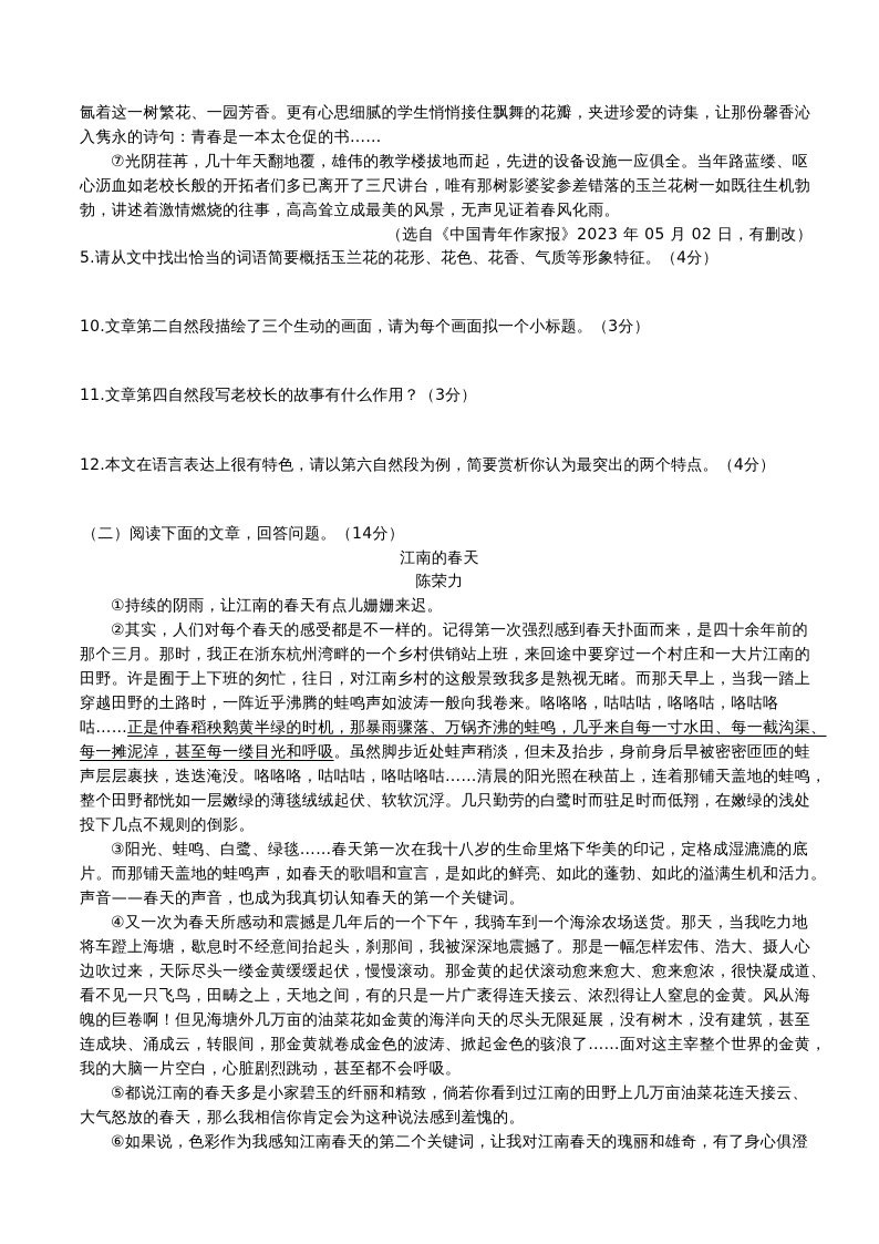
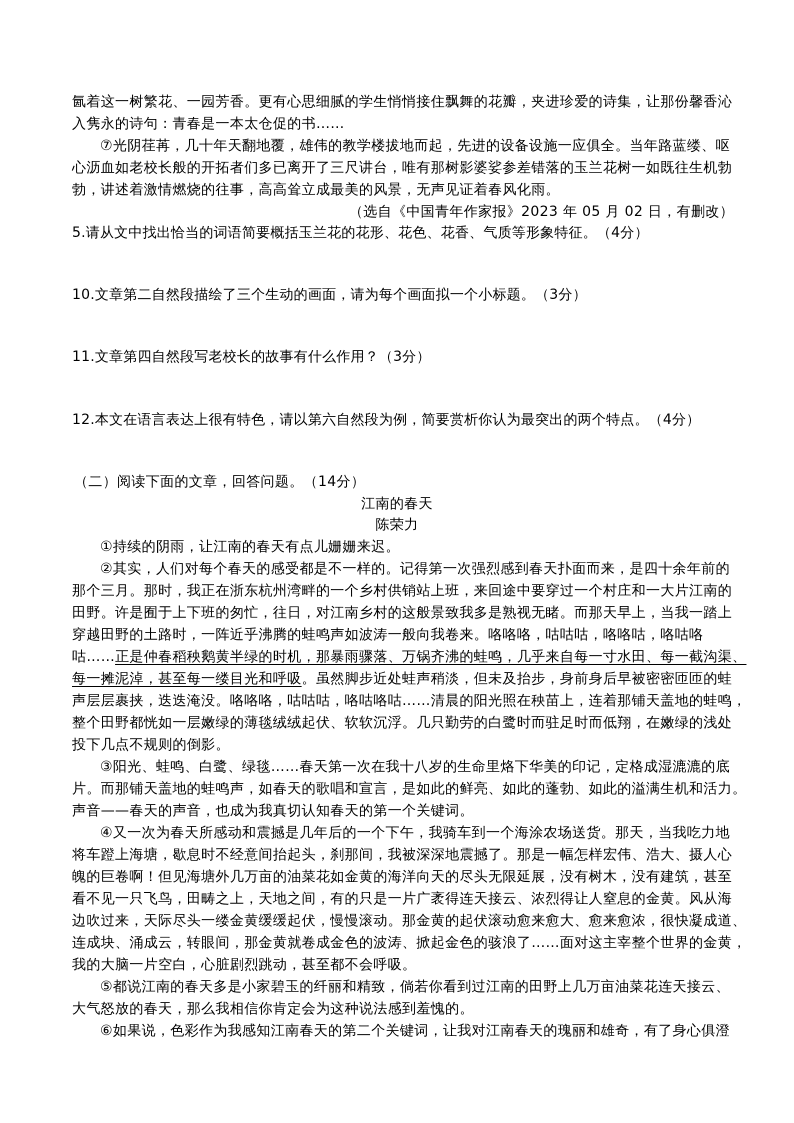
  氤着这一树繁花、一园芳香。更有心思细腻的学生悄悄接住飘舞的花瓣，夹进珍爱的诗集，让那份馨香沁
  入隽永的诗句：青春是一本太仓促的书……
  ⑦光阴荏苒，几十年天翻地覆，雄伟的教学楼拔地而起，先进的设备设施一应俱全。当年路蓝缕、呕
  心沥血如老校长般的开拓者们多已离开了三尺讲台，唯有那树影婆娑参差错落的玉兰花树一如既往生机勃
  勃，讲述着激情燃烧的往事，高高耸立成最美的风景，无声见证着春风化雨。
  （选自《中国青年作家报》2023 年 05 月 02 日，有删改）
  5.请从文中找出恰当的词语简要概括玉兰花的花形、花色、花香、气质等形象特征。（4分）
  10.文章第二自然段描绘了三个生动的画面，请为每个画面拟一个小标题。（3分）
  11.文章第四自然段写老校长的故事有什么作用？（3分）
  12.本文在语言表达上很有特色，请以第六自然段为例，简要赏析你认为最突出的两个特点。（4分）
  （二）阅读下面的文章，回答问题。（14分）
  江南的春天
  陈荣力
  ①持续的阴雨，让江南的春天有点儿姗姗来迟。
  ②其实，人们对每个春天的感受都是不一样的。记得第一次强烈感到春天扑面而来，是四十余年前的
  那个三月。那时，我正在浙东杭州湾畔的一个乡村供销站上班，来回途中要穿过一个村庄和一大片江南的
  田野。许是囿于上下班的匆忙，往日，对江南乡村的这般景致我多是熟视无睹。而那天早上，当我一踏上
  穿越田野的土路时，一阵近乎沸腾的蛙鸣声如波涛一般向我卷来。咯咯咯，咕咕咕，咯咯咕，咯咕咯
  咕……正是仲春稻秧鹅黄半绿的时机，那暴雨骤落、万锅齐沸的蛙鸣，几乎来自每一寸水田、每一截沟渠、
  每一摊泥淖，甚至每一缕目光和呼吸。虽然脚步近处蛙声稍淡，但未及抬步，身前身后早被密密匝匝的蛙
  声层层裹挟，迭迭淹没。咯咯咯，咕咕咕，咯咕咯咕……清晨的阳光照在秧苗上，连着那铺天盖地的蛙鸣，
  整个田野都恍如一层嫩绿的薄毯绒绒起伏、软软沉浮。几只勤劳的白鹭时而驻足时而低翔，在嫩绿的浅处
  投下几点不规则的倒影。
  ③阳光、蛙鸣、白鹭、绿毯……春天第一次在我十八岁的生命里烙下华美的印记，定格成湿漉漉的底
  片。而那铺天盖地的蛙鸣声，如春天的歌唱和宣言，是如此的鲜亮、如此的蓬勃、如此的溢满生机和活力。
  声音——春天的声音，也成为我真切认知春天的第一个关键词。
  ④又一次为春天所感动和震撼是几年后的一个下午，我骑车到一个海涂农场送货。那天，当我吃力地
  将车蹬上海塘，歇息时不经意间抬起头，刹那间，我被深深地震撼了。那是一幅怎样宏伟、浩大、摄人心
- 边吹过来，天际尽头一缕金黄缓缓起伏，慢慢滚动。那金黄的起伏滚动愈来愈大、愈来愈浓，很快凝成道、
+ 魄的巨卷啊！但见海塘外几万亩的油菜花如金黄的海洋向天的尽头无限延展，没有树木，没有建筑，甚至
  看不见一只飞鸟，田畴之上，天地之间，有的只是一片广袤得连天接云、浓烈得让人窒息的金黄。风从海
- 魄的巨卷啊！但见海塘外几万亩的油菜花如金黄的海洋向天的尽头无限延展，没有树木，没有建筑，甚至
+ 边吹过来，天际尽头一缕金黄缓缓起伏，慢慢滚动。那金黄的起伏滚动愈来愈大、愈来愈浓，很快凝成道、
  连成块、涌成云，转眼间，那金黄就卷成金色的波涛、掀起金色的骇浪了……面对这主宰整个世界的金黄，
  我的大脑一片空白，心脏剧烈跳动，甚至都不会呼吸。
  ⑤都说江南的春天多是小家碧玉的纤丽和精致，倘若你看到过江南的田野上几万亩油菜花连天接云、
  大气怒放的春天，那么我相信你肯定会为这种说法感到羞愧的。
  ⑥如果说，色彩作为我感知江南春天的第二个关键词，让我对江南春天的瑰丽和雄奇，有了身心俱澄
